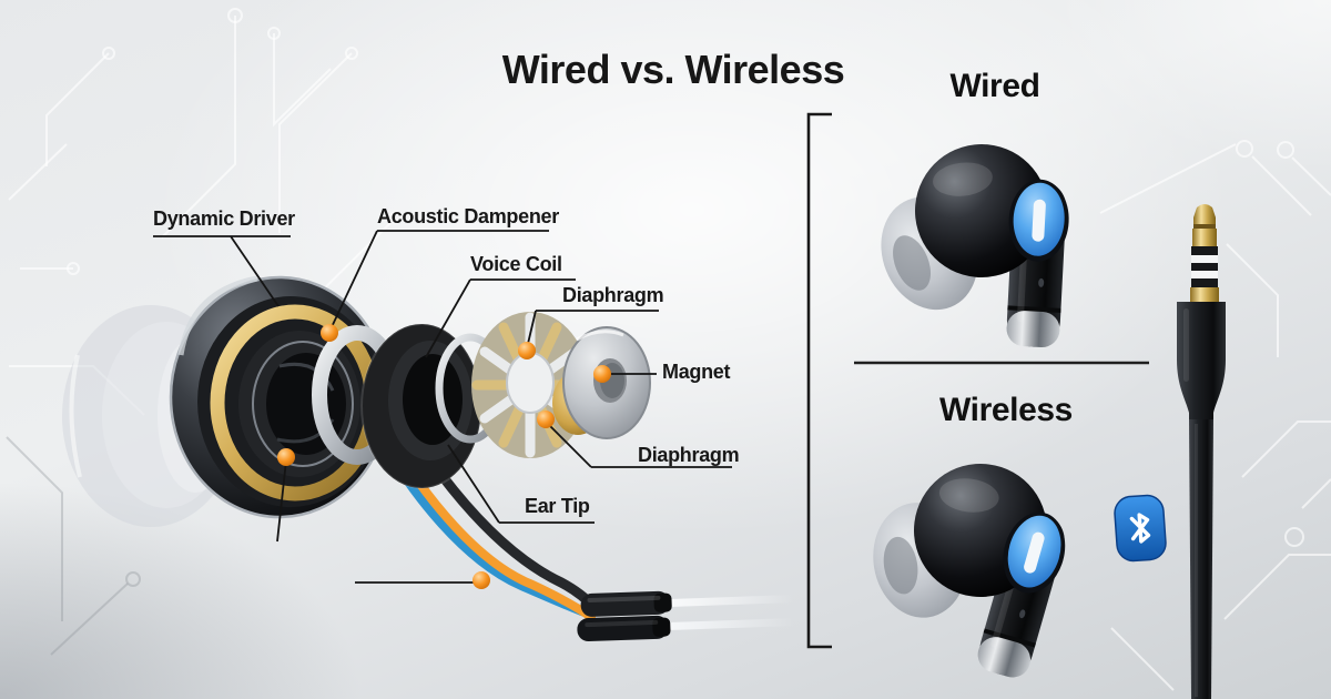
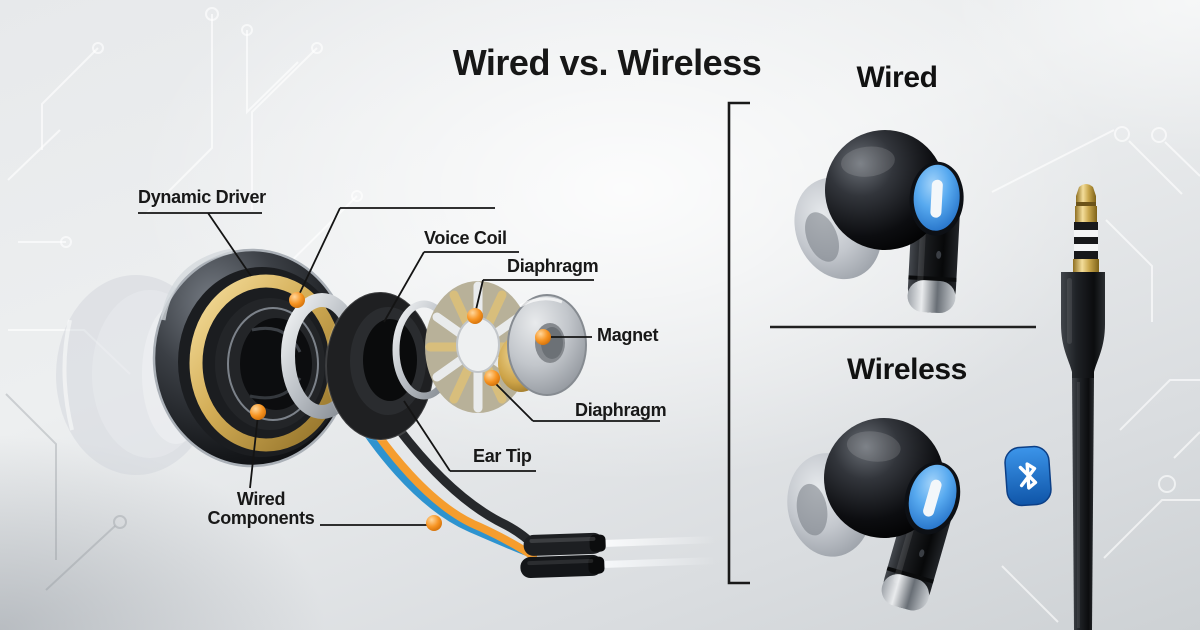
  Wired vs. Wireless
  Dynamic Driver
- Acoustic Dampener
  Voice Coil
  Diaphragm
  Magnet
  Diaphragm
  Ear Tip
+ Wired Components
  Wired
  Wireless
